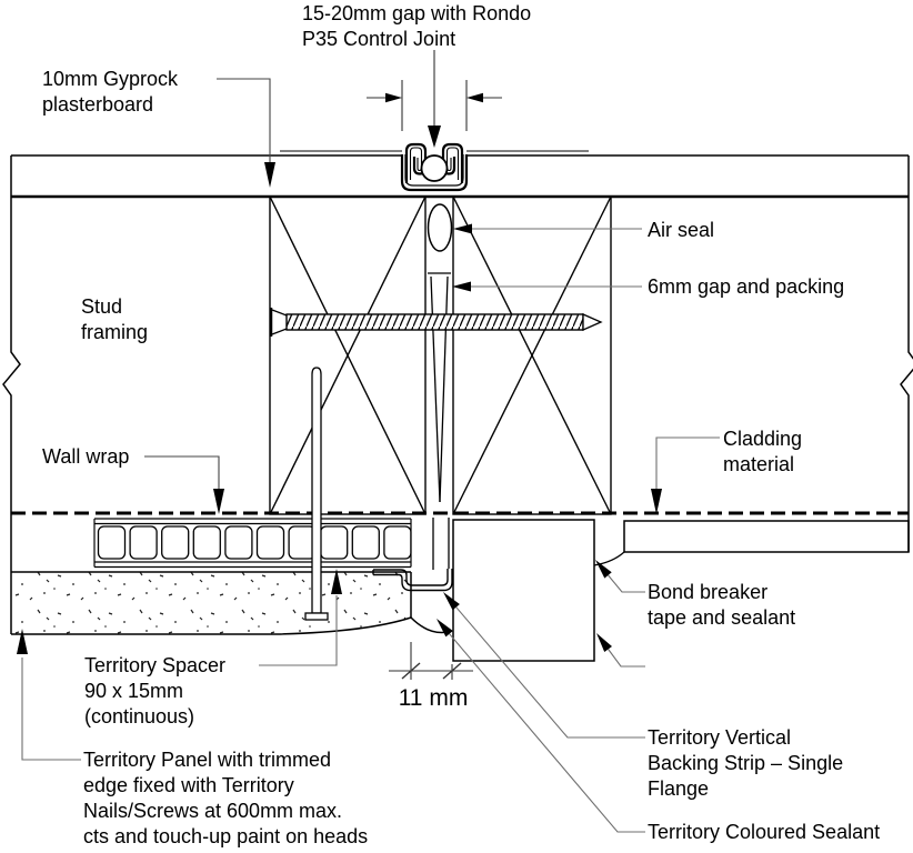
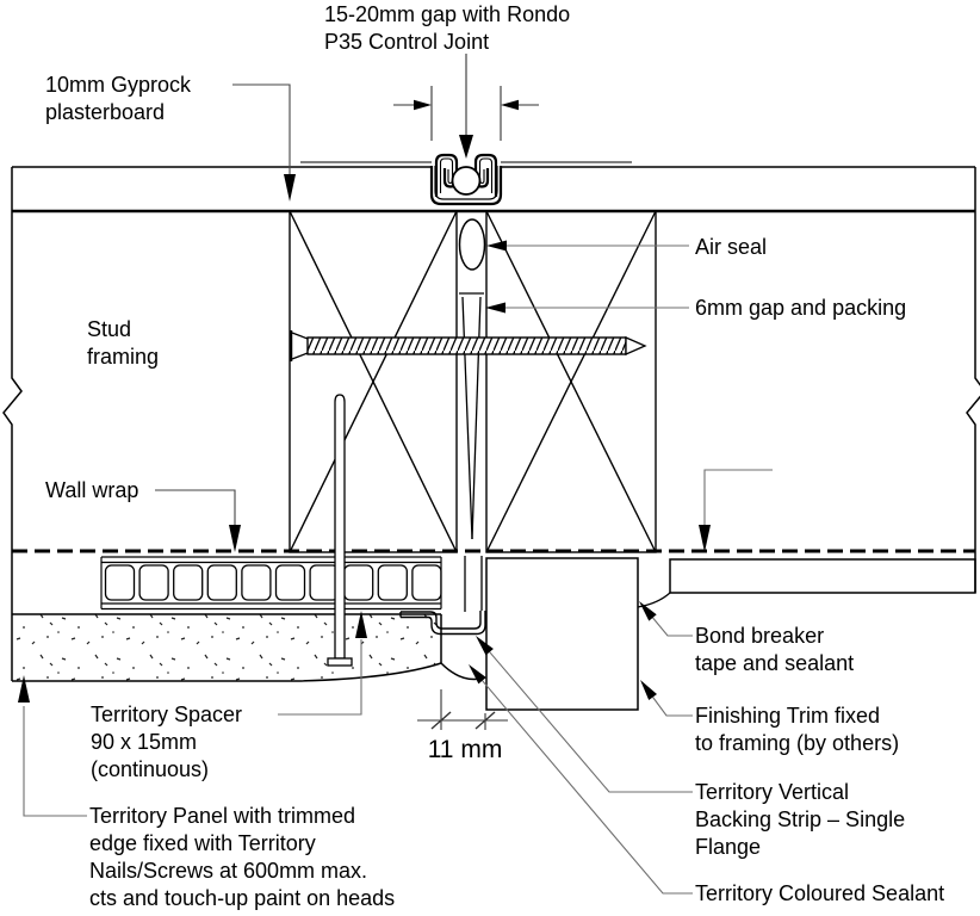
  15-20mm gap with Rondo
  P35 Control Joint
  10mm Gyprock
  plasterboard
  Stud
  framing
  Air seal
  6mm gap and packing
  Wall wrap
- Cladding
- material
  Bond breaker
  tape and sealant
+ Finishing Trim fixed
+ to framing (by others)
  Territory Vertical
  Backing Strip – Single
  Flange
  Territory Coloured Sealant
  Territory Spacer
  90 x 15mm
  (continuous)
  Territory Panel with trimmed
  edge fixed with Territory
  Nails/Screws at 600mm max.
  cts and touch-up paint on heads
  11 mm
